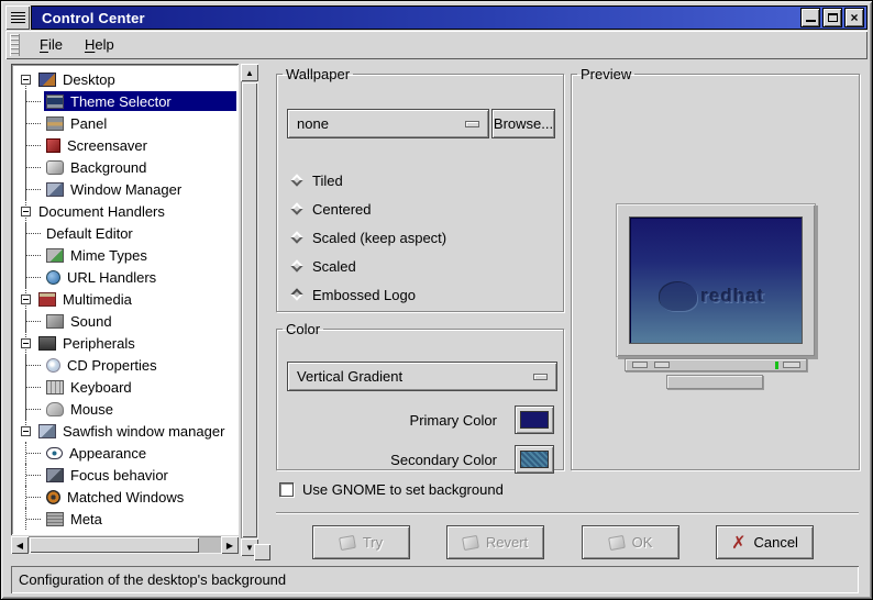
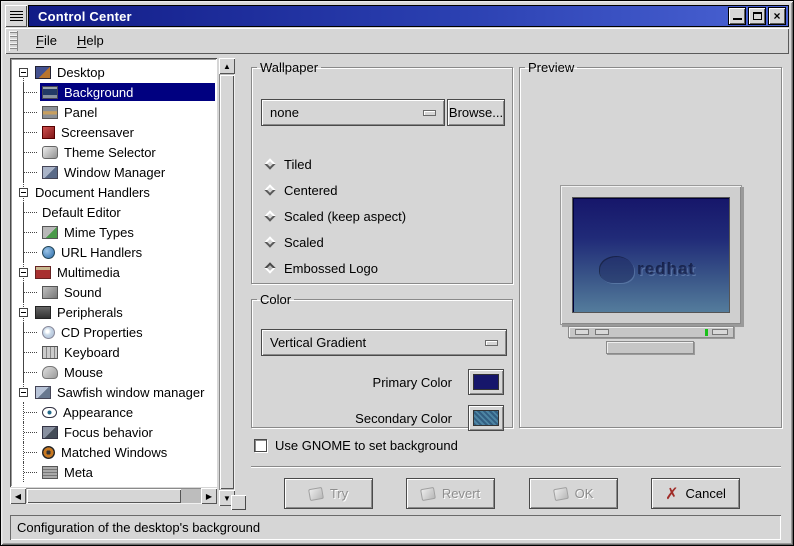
  Control Center
  ×
  File Help
  Desktop
- Theme Selector
+ Background
  Panel
  Screensaver
- Background
+ Theme Selector
  Window Manager
  Document Handlers
  Default Editor
  Mime Types
  URL Handlers
  Multimedia
  Sound
  Peripherals
  CD Properties
  Keyboard
  Mouse
  Sawfish window manager
  Appearance
  Focus behavior
  Matched Windows
  Meta
  ▲
  ▼
  ◀
  ▶
  Wallpaper
  none
  Browse...
  Tiled
  Centered
  Scaled (keep aspect)
  Scaled
  Embossed Logo
  Color
  Vertical Gradient
  Primary Color
  Secondary Color
  Preview
  redhat
  Use GNOME to set background
  Try
  Revert
  OK
  ✗
  Cancel
  Configuration of the desktop's background
